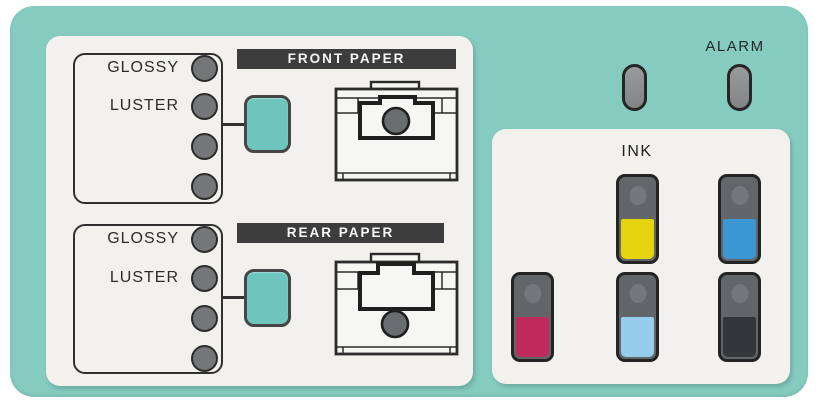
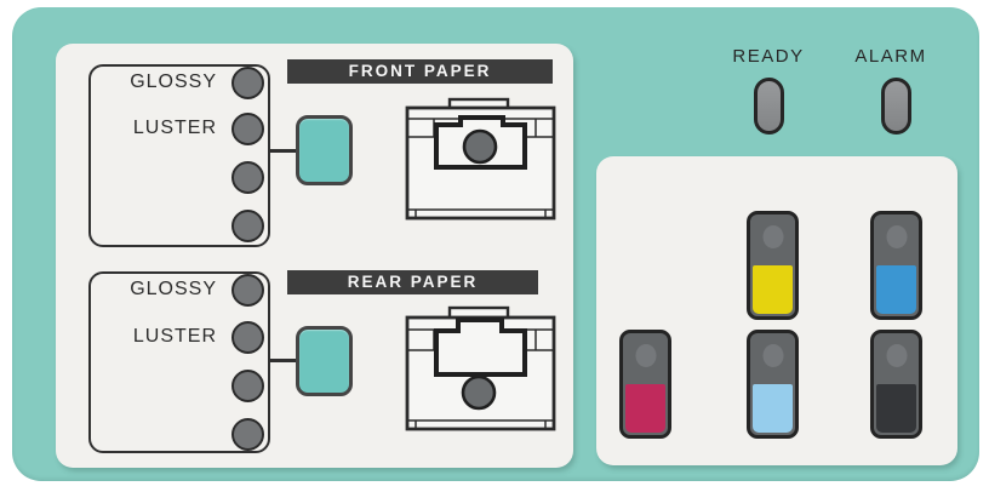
  GLOSSY
  LUSTER
  FRONT PAPER
  GLOSSY
  LUSTER
  REAR PAPER
+ READY
  ALARM
- INK
